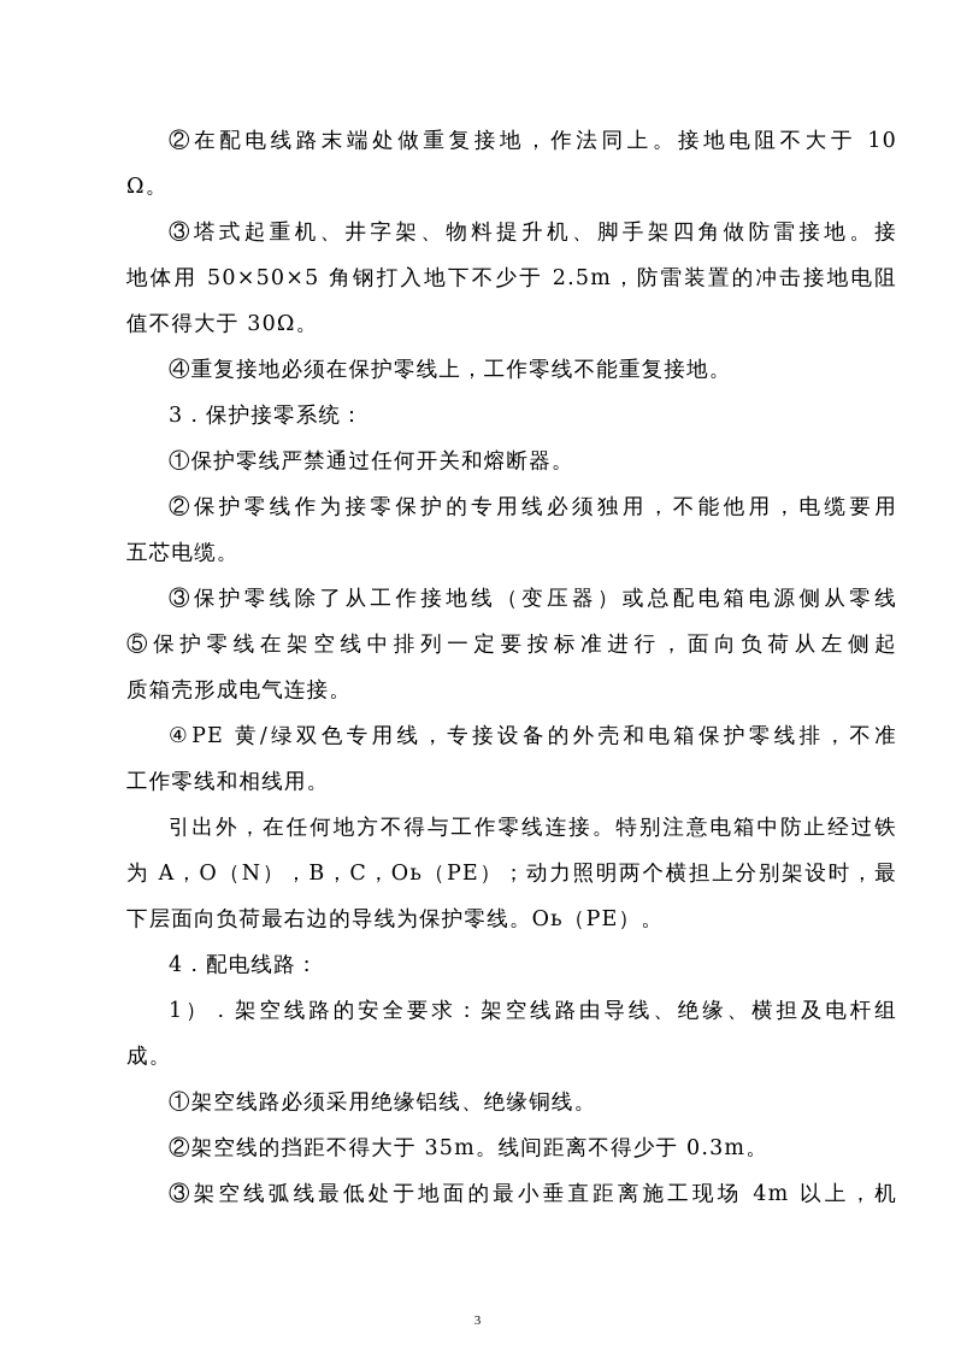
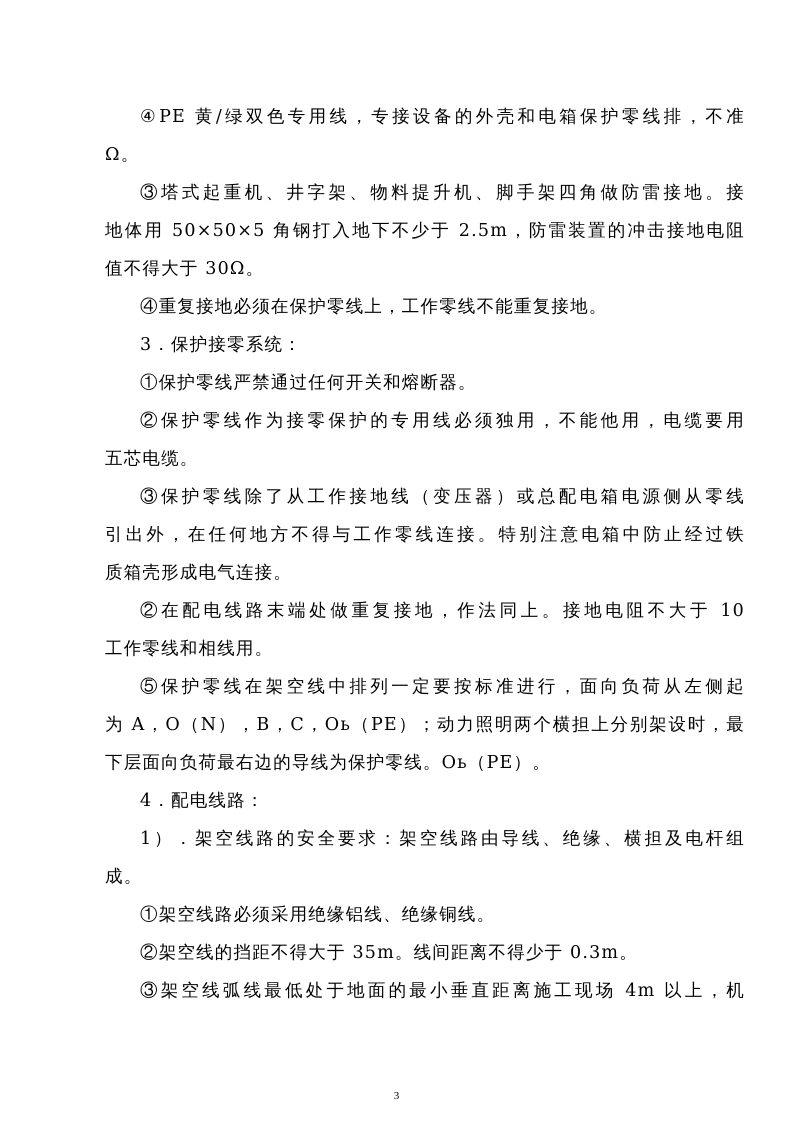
- ②在配电线路末端处做重复接地，作法同上。接地电阻不大于 10
+ ④PE 黄/绿双色专用线，专接设备的外壳和电箱保护零线排，不准
  Ω。
  ③塔式起重机、井字架、物料提升机、脚手架四角做防雷接地。接
  地体用 50×50×5 角钢打入地下不少于 2.5m，防雷装置的冲击接地电阻
  值不得大于 30Ω。
  ④重复接地必须在保护零线上，工作零线不能重复接地。
  3．保护接零系统：
  ①保护零线严禁通过任何开关和熔断器。
  ②保护零线作为接零保护的专用线必须独用，不能他用，电缆要用
  五芯电缆。
  ③保护零线除了从工作接地线（变压器）或总配电箱电源侧从零线
- ⑤保护零线在架空线中排列一定要按标准进行，面向负荷从左侧起
+ 引出外，在任何地方不得与工作零线连接。特别注意电箱中防止经过铁
  质箱壳形成电气连接。
- ④PE 黄/绿双色专用线，专接设备的外壳和电箱保护零线排，不准
+ ②在配电线路末端处做重复接地，作法同上。接地电阻不大于 10
  工作零线和相线用。
- 引出外，在任何地方不得与工作零线连接。特别注意电箱中防止经过铁
+ ⑤保护零线在架空线中排列一定要按标准进行，面向负荷从左侧起
  为 A，O（N），B，C，Oь（PE）；动力照明两个横担上分别架设时，最
  下层面向负荷最右边的导线为保护零线。Oь（PE）。
  4．配电线路：
  1）．架空线路的安全要求：架空线路由导线、绝缘、横担及电杆组
  成。
  ①架空线路必须采用绝缘铝线、绝缘铜线。
  ②架空线的挡距不得大于 35m。线间距离不得少于 0.3m。
  ③架空线弧线最低处于地面的最小垂直距离施工现场 4m 以上，机
  3
